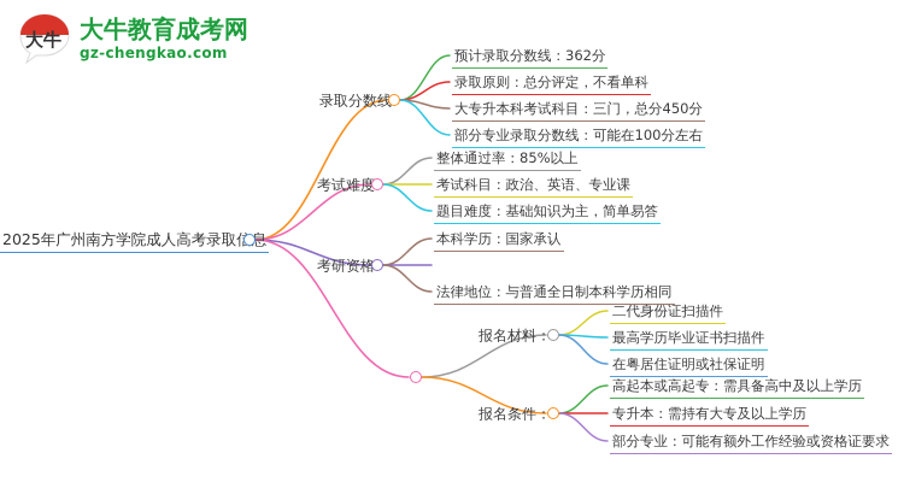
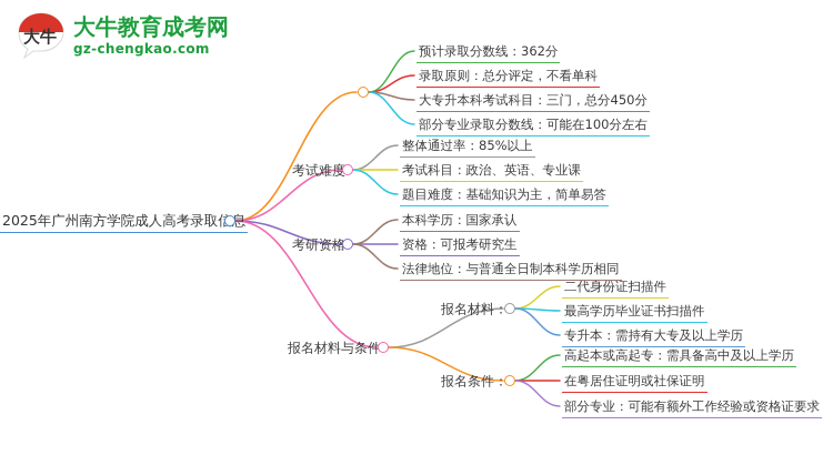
  大牛
  大牛教育成考网
  gz-chengkao.com
  2025年广州南方学院成人高考录取息
- 录取分数线
  预计录取分数线：362分
  录取原则：总分评定，不看单科
  大专升本科考试科目：三门，总分450分
  部分专业录取分数线：可能在100分左右
  考试难度
  整体通过率：85%以上
  考试科目：政治、英语、专业课
  题目难度：基础知识为主，简单易答
  考研资格
  本科学历：国家承认
+ 资格：可报考研究生
  法律地位：与普通全日制本科学历相同
+ 报名材料与条件
  报名材料：
  二代身份证扫描件
  最高学历毕业证书扫描件
- 在粤居住证明或社保证明
+ 专升本：需持有大专及以上学历
  报名条件：
  高起本或高起专：需具备高中及以上学历
- 专升本：需持有大专及以上学历
+ 在粤居住证明或社保证明
  部分专业：可能有额外工作经验或资格证要求
